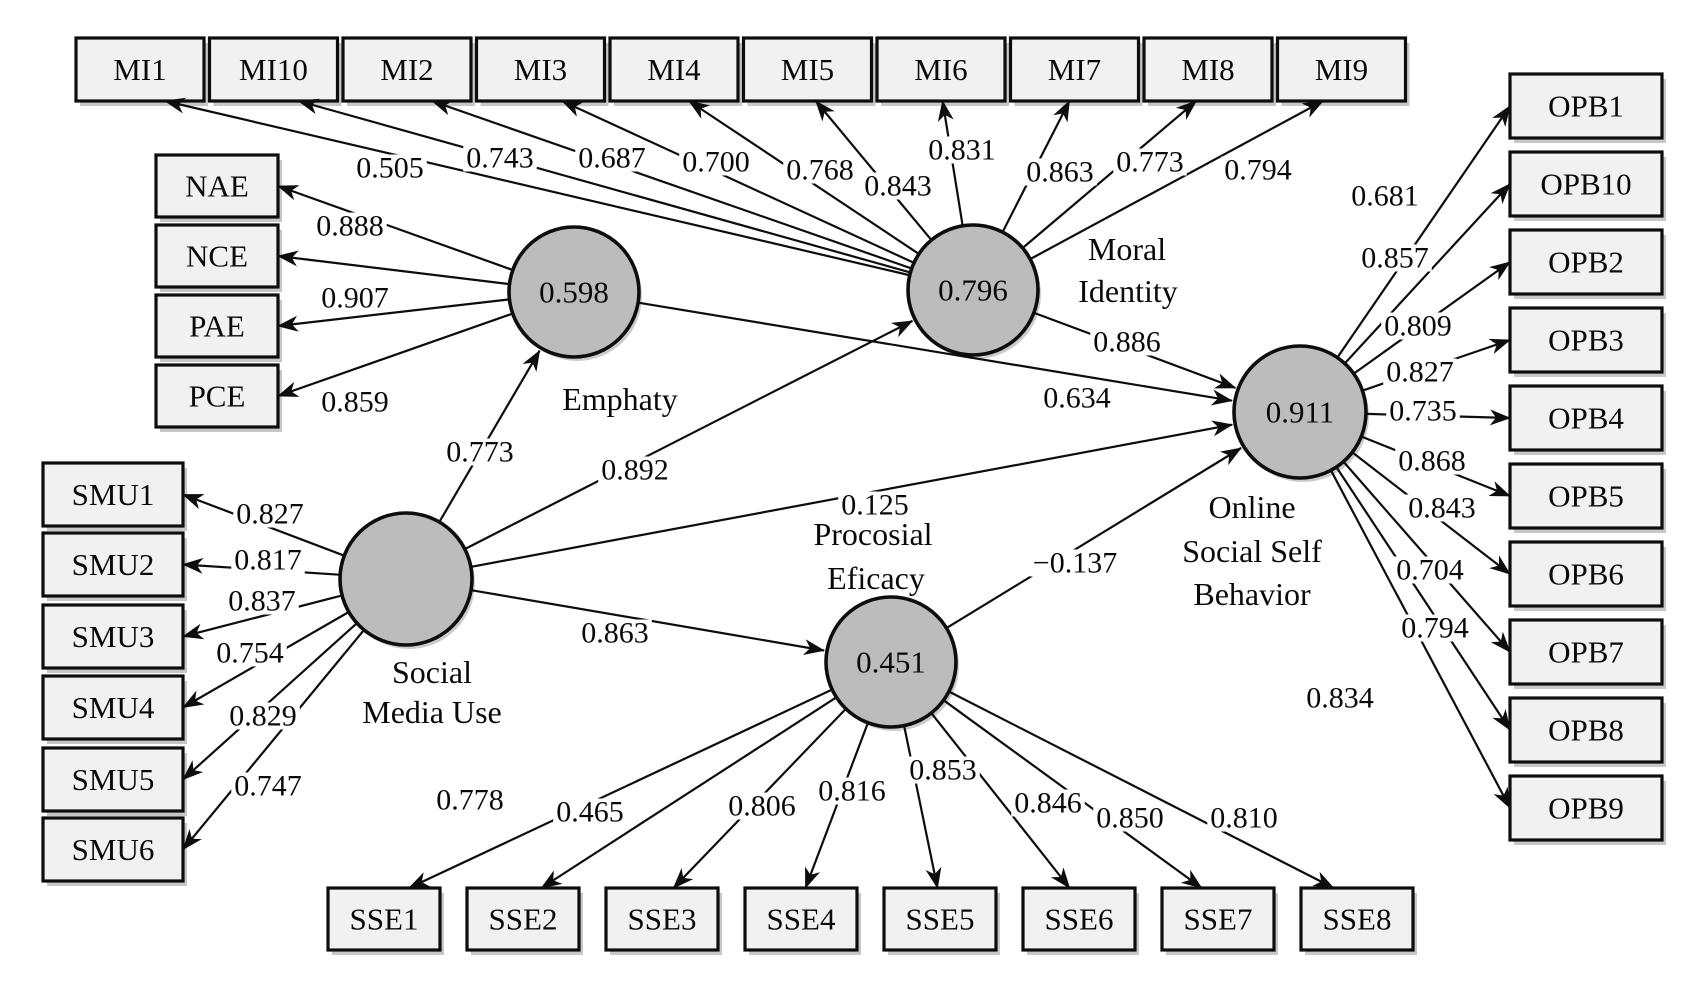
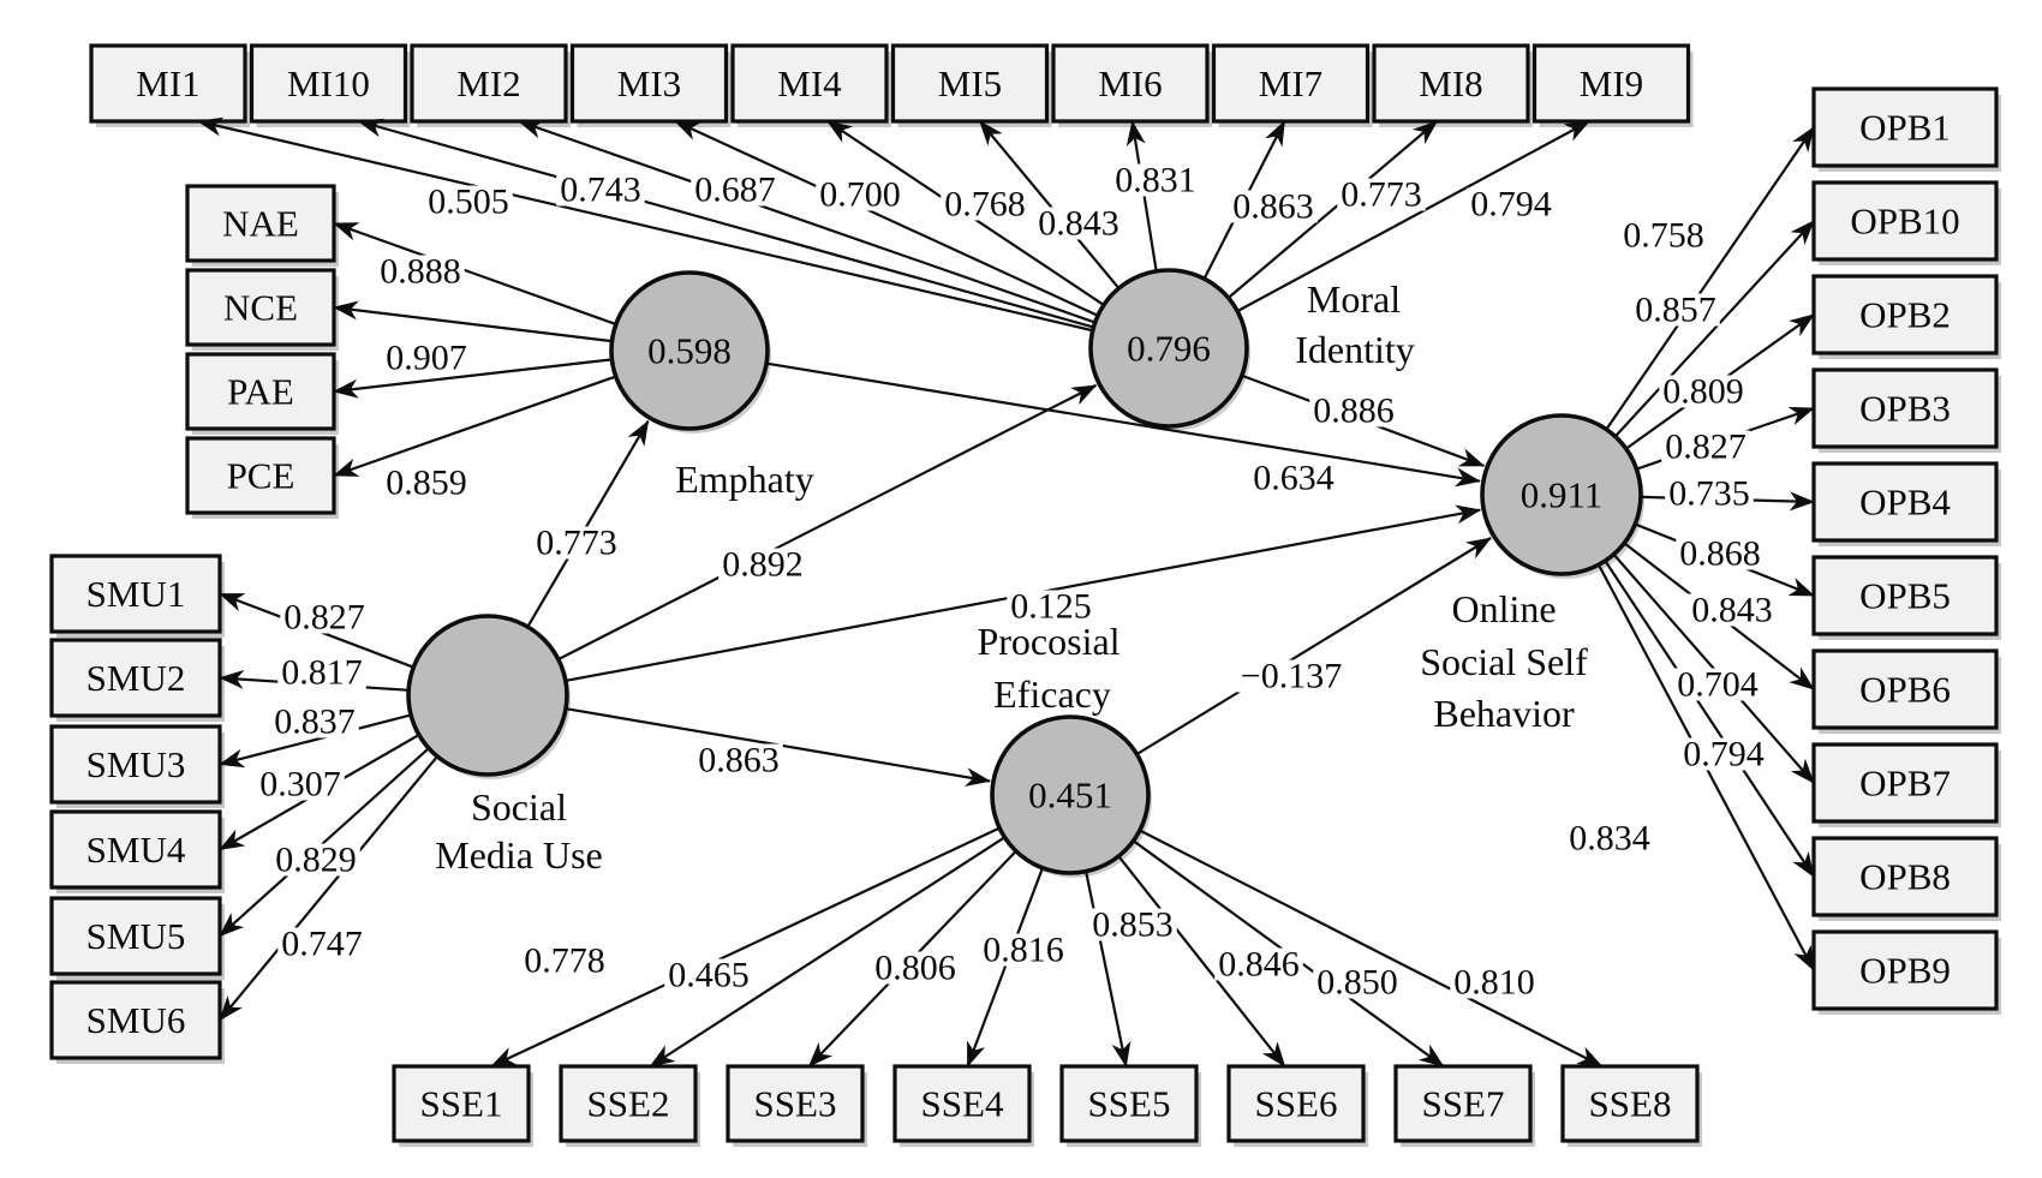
  MI1
  MI10
  MI2
  MI3
  MI4
  MI5
  MI6
  MI7
  MI8
  MI9
  NAE
  NCE
  PAE
  PCE
  SMU1
  SMU2
  SMU3
  SMU4
  SMU5
  SMU6
  OPB1
  OPB10
  OPB2
  OPB3
  OPB4
  OPB5
  OPB6
  OPB7
  OPB8
  OPB9
  SSE1
  SSE2
  SSE3
  SSE4
  SSE5
  SSE6
  SSE7
  SSE8
  0.598
  Emphaty
  0.796
  Moral
  Identity
  0.911
  Online
  Social Self
  Behavior
  Social
  Media Use
  0.451
  Procosial
  Eficacy
  0.505
  0.743
  0.687
  0.700
  0.768
  0.843
  0.831
  0.863
  0.773
  0.794
  0.888
  0.907
  0.859
  0.827
  0.817
  0.837
- 0.754
+ 0.307
  0.829
  0.747
- 0.681
+ 0.758
  0.857
  0.809
  0.827
  0.735
  0.868
  0.843
  0.704
  0.794
  0.834
  0.778
  0.465
  0.806
  0.816
  0.853
  0.846
  0.850
  0.810
  0.773
  0.892
  0.863
  0.125
  0.634
  0.886
  −0.137
